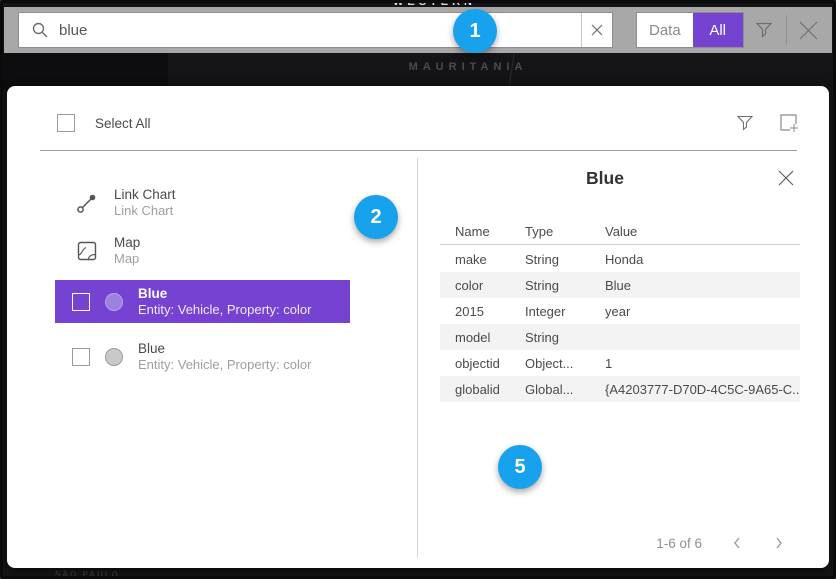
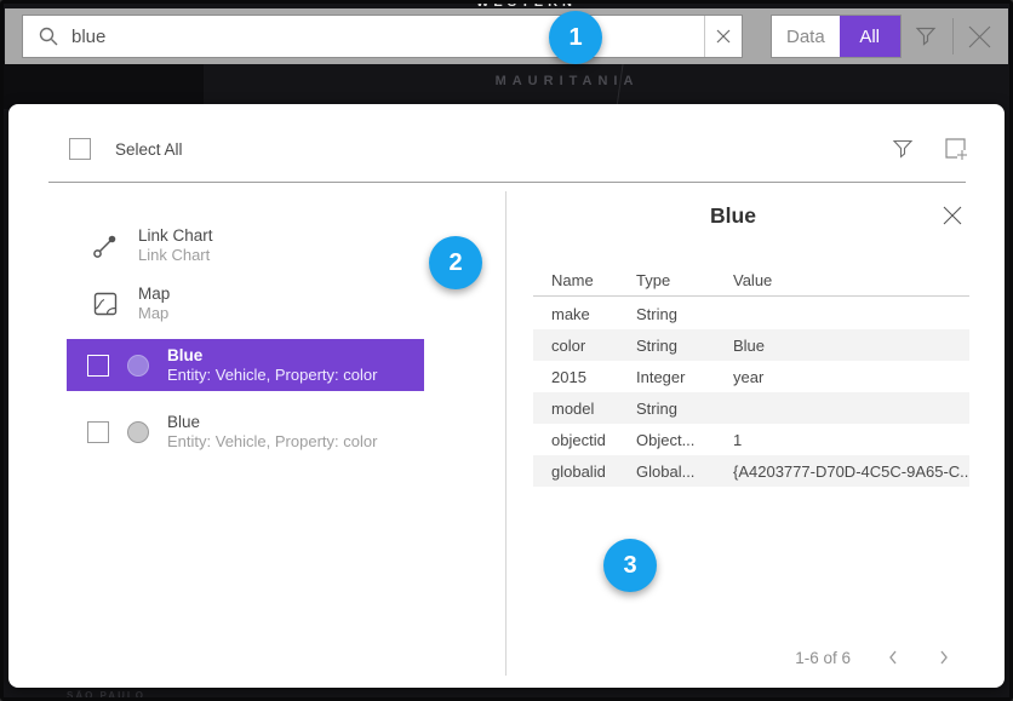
  MAURITANIA
  SÃO PAULO
  blue
  Data
  All
  Select All
  Link Chart
  Link Chart
  Map
  Map
  Blue
  Entity: Vehicle, Property: color
  Blue
  Entity: Vehicle, Property: color
  Blue
  Name
  Type
  Value
  make
  String
- Honda
  color
  String
  Blue
  2015
  Integer
  year
  model
  String
  objectid
  Object...
  1
  globalid
  Global...
  {A4203777-D70D-4C5C-9A65-C..
  1-6 of 6
  1
  2
- 5
+ 3
